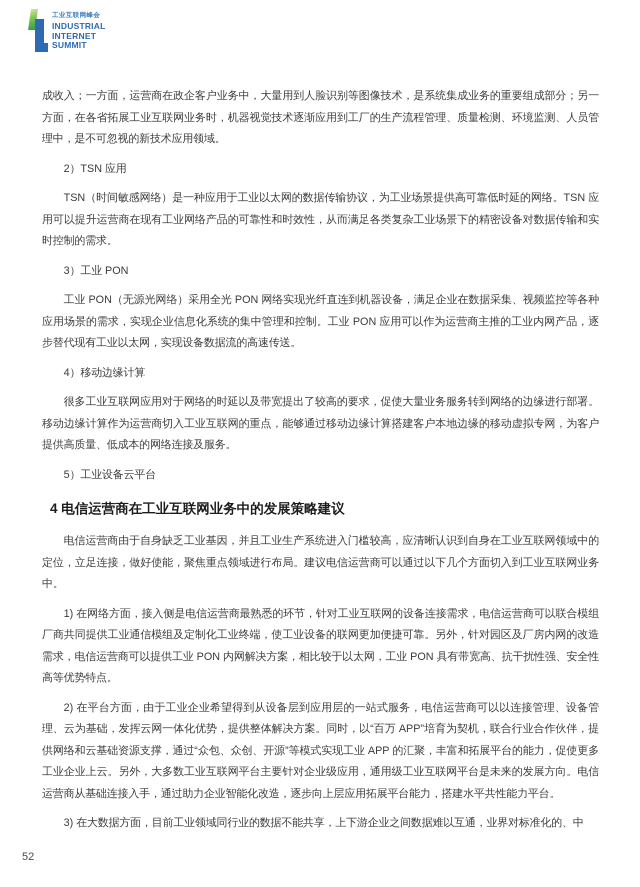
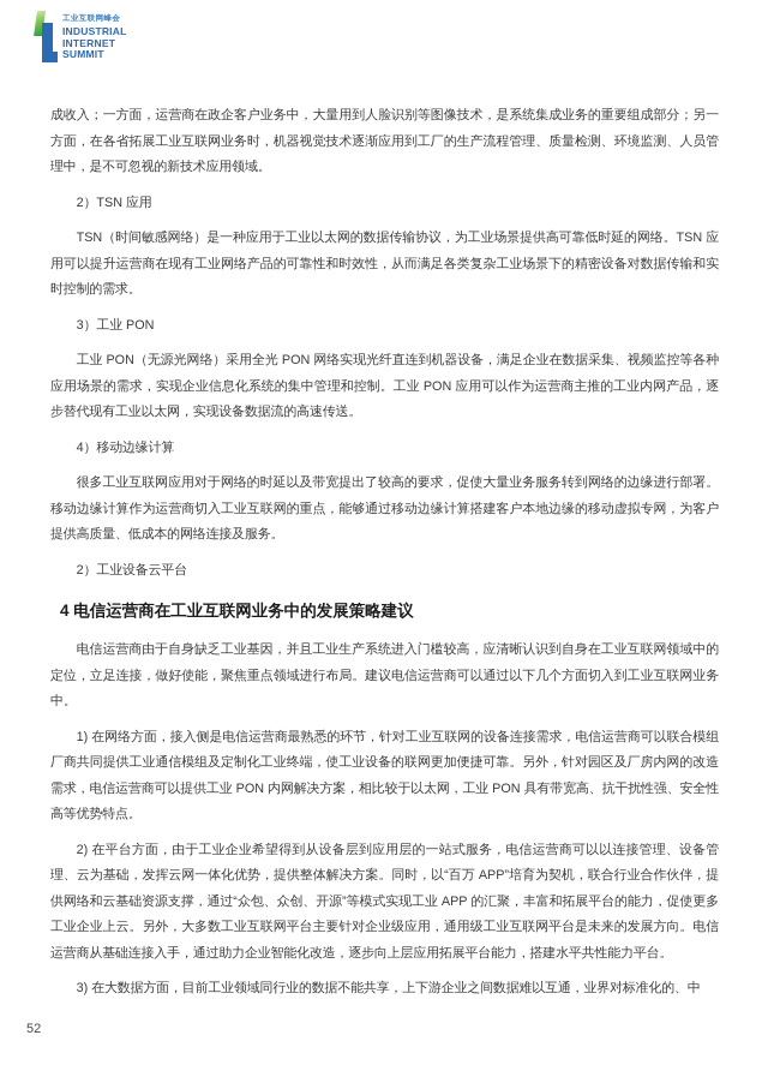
  INDUSTRIAL
  INTERNET
  SUMMIT
  成收入；一方面，运营商在政企客户业务中，大量用到人脸识别等图像技术，是系统集成业务的重要组成部分；另一方面，在各省拓展工业互联网业务时，机器视觉技术逐渐应用到工厂的生产流程管理、质量检测、环境监测、人员管理中，是不可忽视的新技术应用领域。
  2）TSN 应用
  TSN（时间敏感网络）是一种应用于工业以太网的数据传输协议，为工业场景提供高可靠低时延的网络。TSN 应用可以提升运营商在现有工业网络产品的可靠性和时效性，从而满足各类复杂工业场景下的精密设备对数据传输和实时控制的需求。
  3）工业 PON
  工业 PON（无源光网络）采用全光 PON 网络实现光纤直连到机器设备，满足企业在数据采集、视频监控等各种应用场景的需求，实现企业信息化系统的集中管理和控制。工业 PON 应用可以作为运营商主推的工业内网产品，逐步替代现有工业以太网，实现设备数据流的高速传送。
  4）移动边缘计算
  很多工业互联网应用对于网络的时延以及带宽提出了较高的要求，促使大量业务服务转到网络的边缘进行部署。移动边缘计算作为运营商切入工业互联网的重点，能够通过移动边缘计算搭建客户本地边缘的移动虚拟专网，为客户提供高质量、低成本的网络连接及服务。
- 5）工业设备云平台
+ 2）工业设备云平台
  4 电信运营商在工业互联网业务中的发展策略建议
  电信运营商由于自身缺乏工业基因，并且工业生产系统进入门槛较高，应清晰认识到自身在工业互联网领域中的定位，立足连接，做好使能，聚焦重点领域进行布局。建议电信运营商可以通过以下几个方面切入到工业互联网业务中。
  1) 在网络方面，接入侧是电信运营商最熟悉的环节，针对工业互联网的设备连接需求，电信运营商可以联合模组厂商共同提供工业通信模组及定制化工业终端，使工业设备的联网更加便捷可靠。另外，针对园区及厂房内网的改造需求，电信运营商可以提供工业 PON 内网解决方案，相比较于以太网，工业 PON 具有带宽高、抗干扰性强、安全性高等优势特点。
  2) 在平台方面，由于工业企业希望得到从设备层到应用层的一站式服务，电信运营商可以以连接管理、设备管理、云为基础，发挥云网一体化优势，提供整体解决方案。同时，以“百万 APP”培育为契机，联合行业合作伙伴，提供网络和云基础资源支撑，通过“众包、众创、开源”等模式实现工业 APP 的汇聚，丰富和拓展平台的能力，促使更多工业企业上云。另外，大多数工业互联网平台主要针对企业级应用，通用级工业互联网平台是未来的发展方向。电信运营商从基础连接入手，通过助力企业智能化改造，逐步向上层应用拓展平台能力，搭建水平共性能力平台。
  3) 在大数据方面，目前工业领域同行业的数据不能共享，上下游企业之间数据难以互通，业界对标准化的、中
  52
